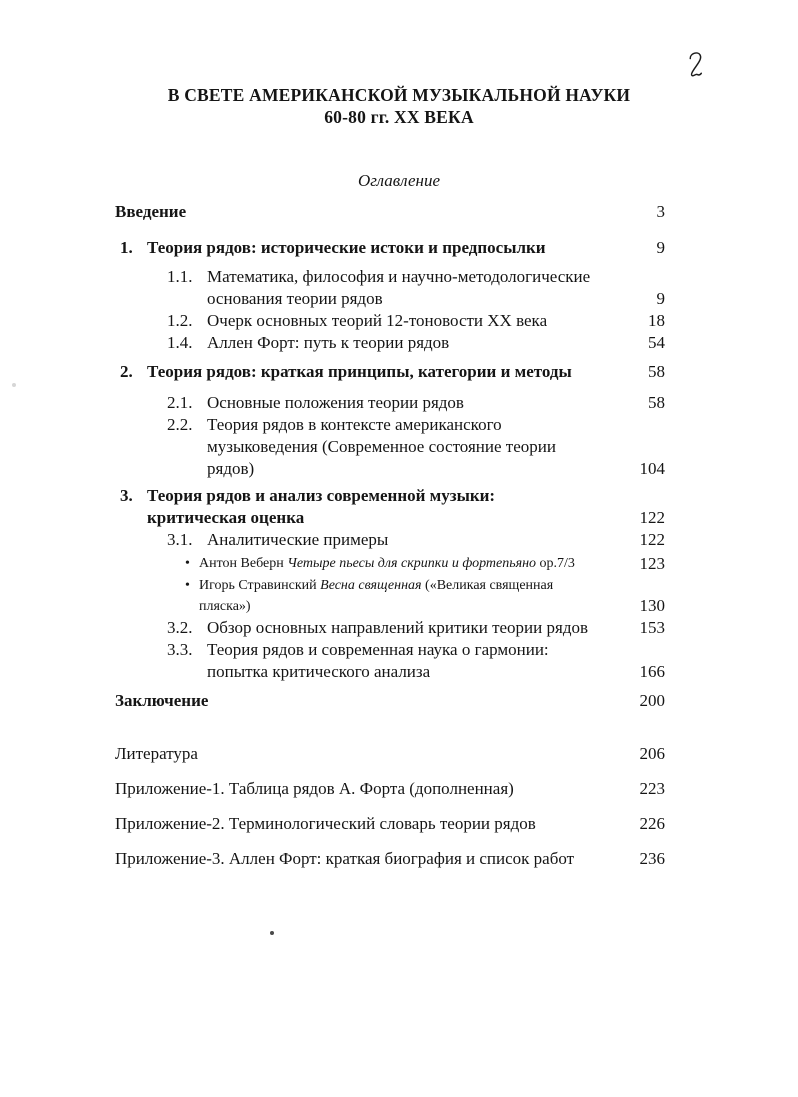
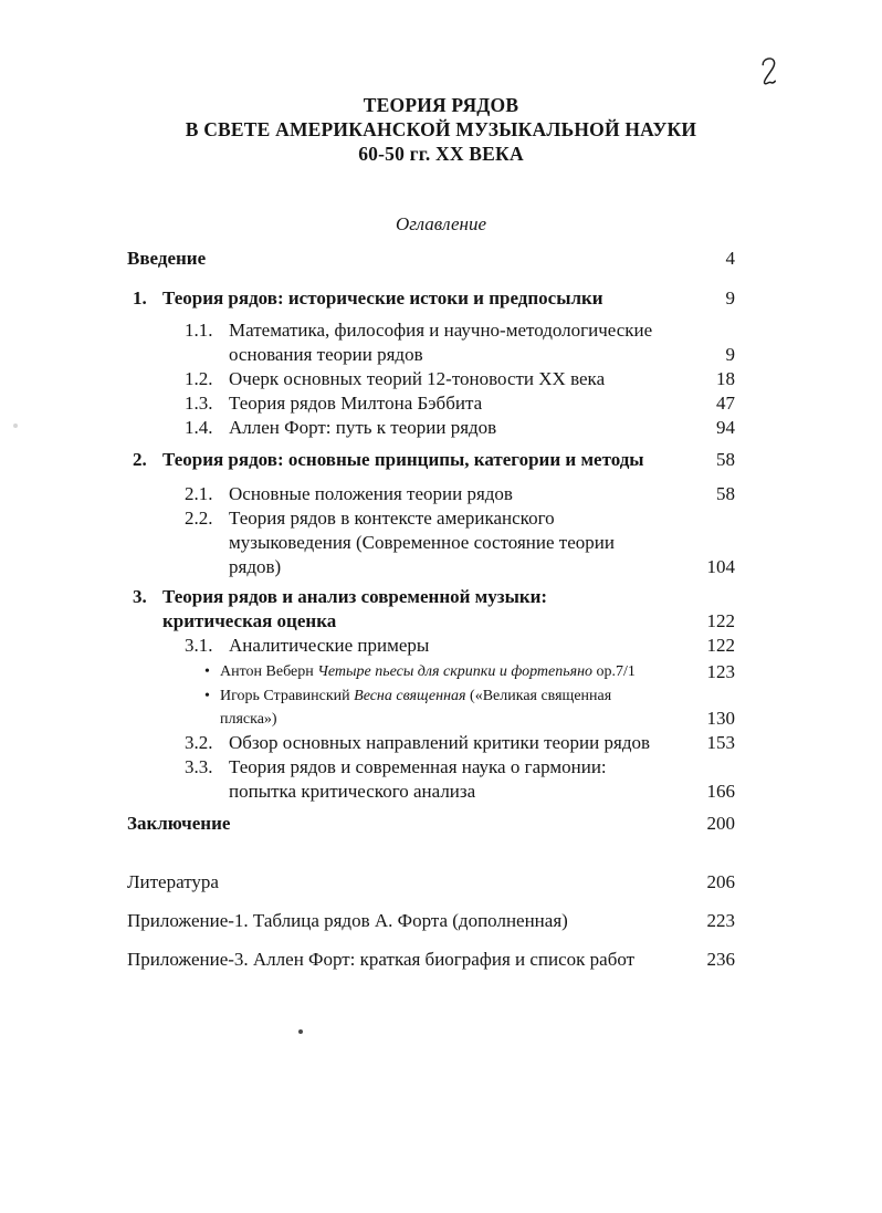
+ ТЕОРИЯ РЯДОВ
  В СВЕТЕ АМЕРИКАНСКОЙ МУЗЫКАЛЬНОЙ НАУКИ
- 60-80 гг. XX ВЕКА
+ 60-50 гг. XX ВЕКА
  Оглавление
  Введение
- 3
+ 4
  1.
  Теория рядов: исторические истоки и предпосылки
  9
  1.1.
  Математика, философия и научно-методологические
  основания теории рядов
  9
  1.2.
  Очерк основных теорий 12-тоновости XX века
  18
+ 1.3.
+ Теория рядов Милтона Бэббита
+ 47
  1.4.
  Аллен Форт: путь к теории рядов
- 54
+ 94
  2.
- Теория рядов: краткая принципы, категории и методы
+ Теория рядов: основные принципы, категории и методы
  58
  2.1.
  Основные положения теории рядов
  58
  2.2.
  Теория рядов в контексте американского
  музыковедения (Современное состояние теории
  рядов)
  104
  3.
  Теория рядов и анализ современной музыки:
  критическая оценка
  122
  3.1.
  Аналитические примеры
  122
  •
- Антон Веберн Четыре пьесы для скрипки и фортепьяно op.7/3
+ Антон Веберн Четыре пьесы для скрипки и фортепьяно op.7/1
  123
  •
  Игорь Стравинский Весна священная («Великая священная
  пляска»)
  130
  3.2.
  Обзор основных направлений критики теории рядов
  153
  3.3.
  Теория рядов и современная наука о гармонии:
  попытка критического анализа
  166
  Заключение
  200
  Литература
  206
  Приложение-1. Таблица рядов А. Форта (дополненная)
  223
- Приложение-2. Терминологический словарь теории рядов
- 226
  Приложение-3. Аллен Форт: краткая биография и список работ
  236
